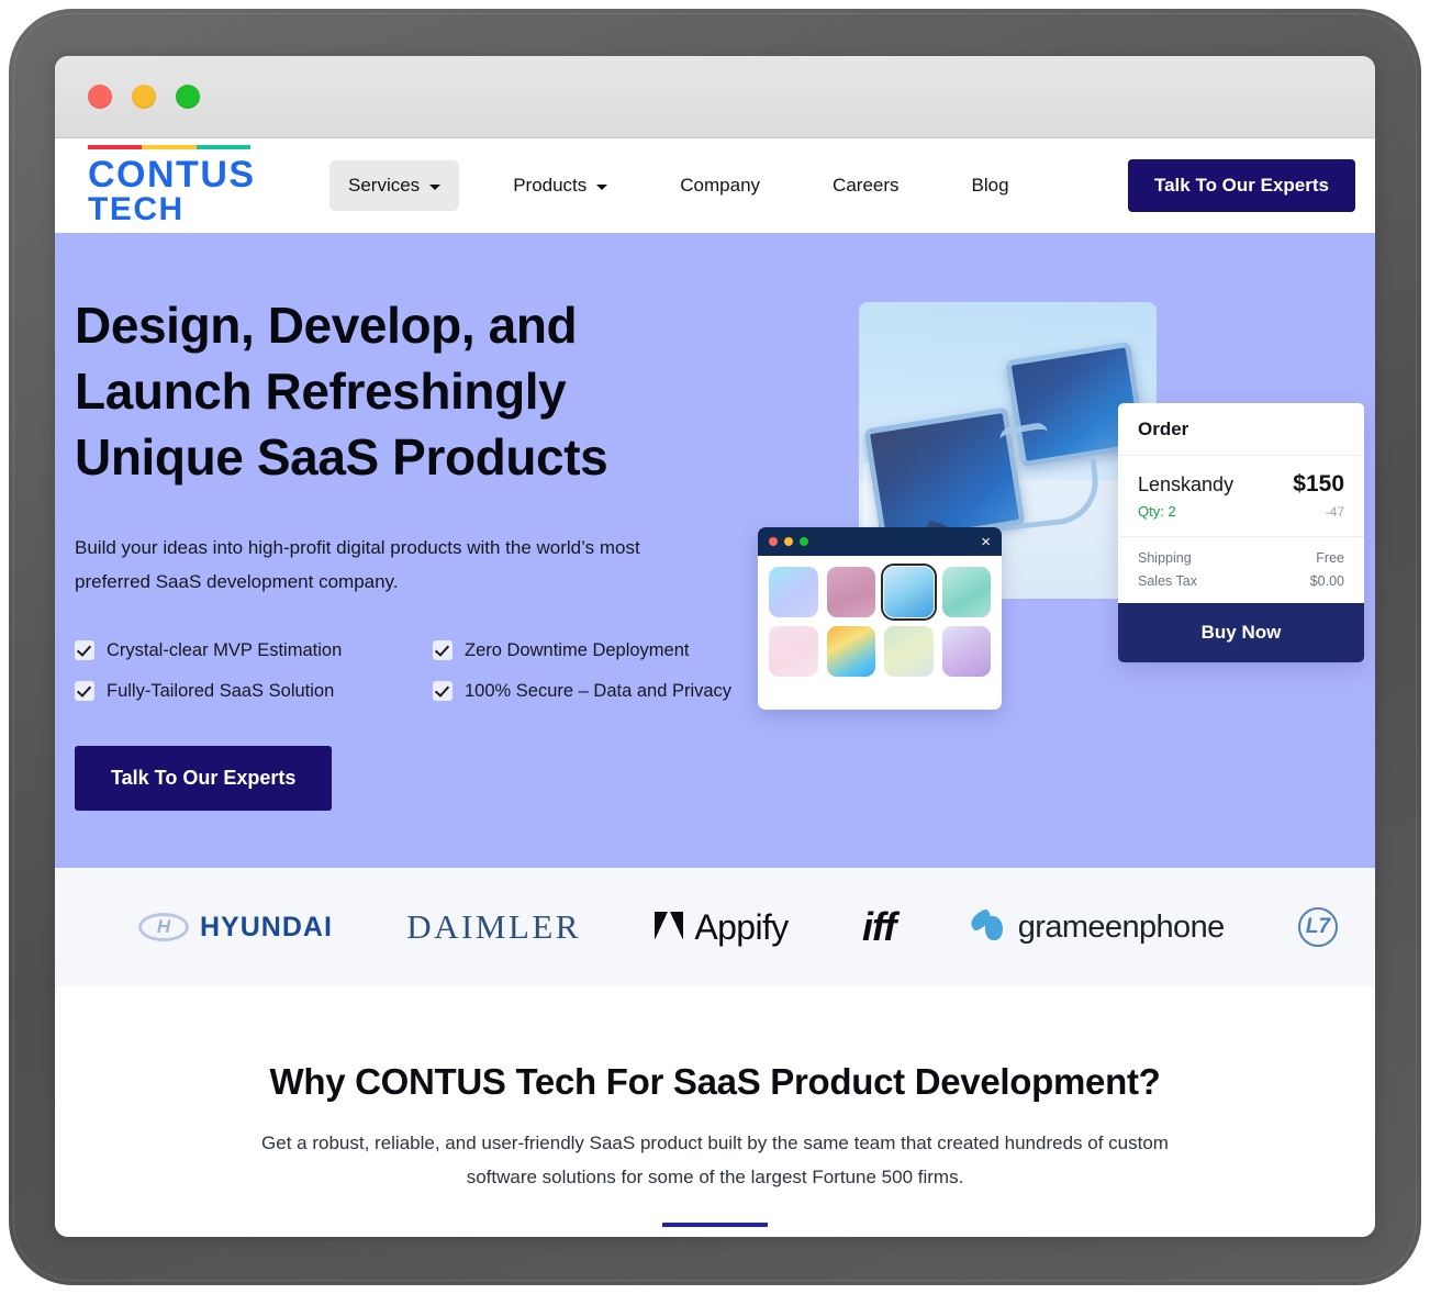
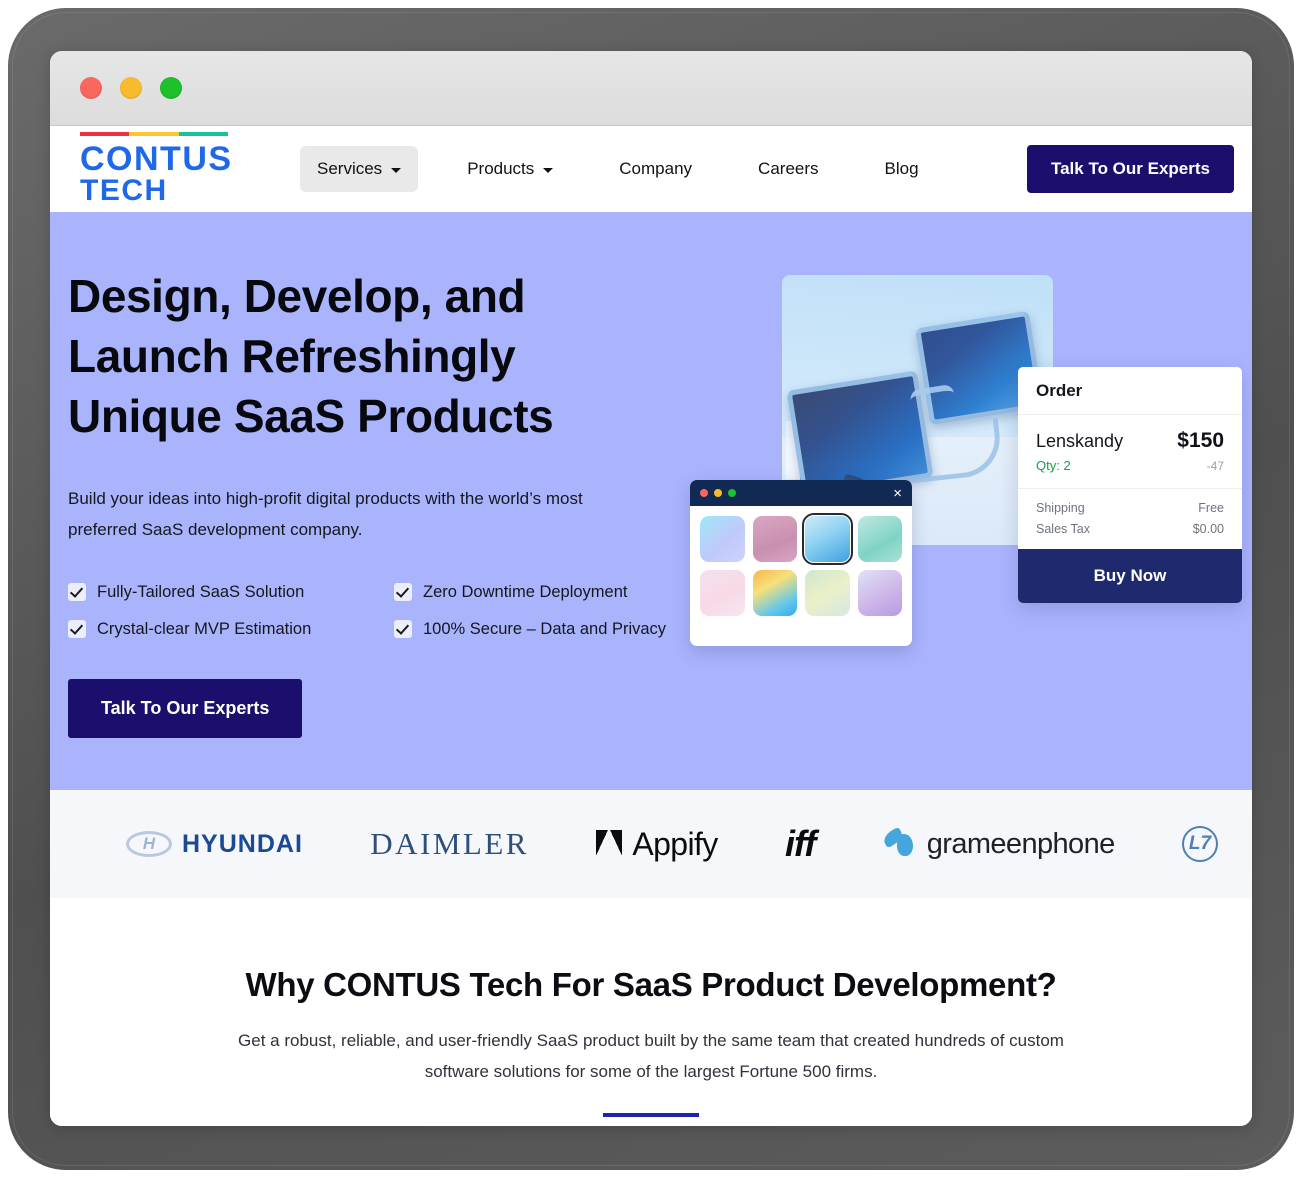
  CONTUS
  TECH
  Services
  Products
  Company
  Careers
  Blog
  Talk To Our Experts
  Design, Develop, and
  Launch Refreshingly
  Unique SaaS Products
  Build your ideas into high-profit digital products with the world’s most preferred SaaS development company.
- Crystal-clear MVP Estimation
+ Fully-Tailored SaaS Solution
  Zero Downtime Deployment
- Fully-Tailored SaaS Solution
+ Crystal-clear MVP Estimation
  100% Secure – Data and Privacy
  Talk To Our Experts
  ×
  Order
  Lenskandy
  $150
  Qty: 2
  -47
  Shipping
  Free
  Sales Tax
  $0.00
  Buy Now
  HYUNDAI
  DAIMLER
  Appify
  iff
  grameenphone
  L7
  Why CONTUS Tech For SaaS Product Development?
  Get a robust, reliable, and user-friendly SaaS product built by the same team that created hundreds of custom software solutions for some of the largest Fortune 500 firms.
